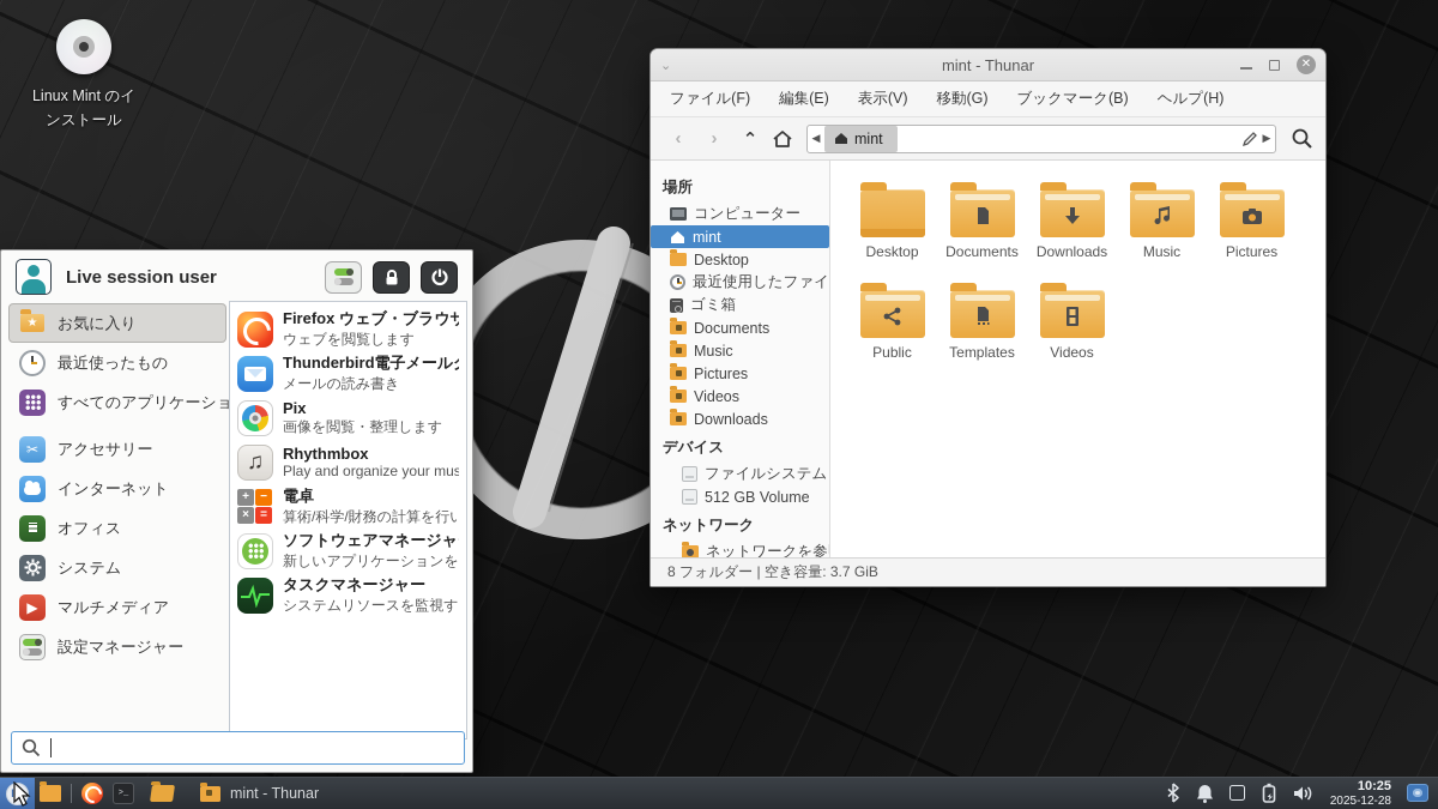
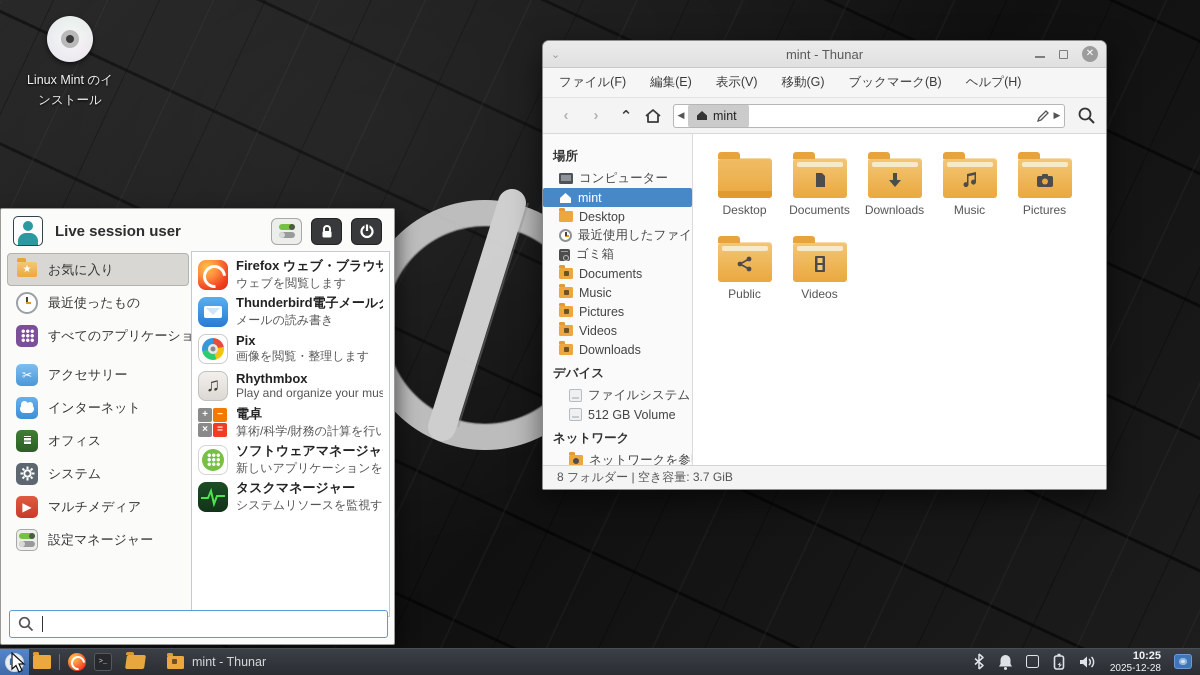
  Linux Mint のイ
  ンストール
  ⌄
  mint - Thunar
  ✕
  ファイル(F)
  編集(E)
  表示(V)
  移動(G)
  ブックマーク(B)
  ヘルプ(H)
  ‹
  ›
  ⌃
  ◀
  mint
  ▶
  場所
  コンピューター
  mint
  Desktop
  最近使用したファイ
  ゴミ箱
  Documents
  Music
  Pictures
  Videos
  Downloads
  デバイス
  ファイルシステム
  512 GB Volume
  ネットワーク
  ネットワークを参
  Desktop
  Documents
  Downloads
  Music
  Pictures
  Public
- Templates
  Videos
  8 フォルダー | 空き容量: 3.7 GiB
  Live session user
  お気に入り
  最近使ったもの
  すべてのアプリケーショ
  ✂
  アクセサリー
  インターネット
  オフィス
  システム
  ▶
  マルチメディア
  設定マネージャー
  Firefox ウェブ・ブラウザ
  ウェブを閲覧します
  Thunderbird電子メール
  メールの読み書き
  Pix
  画像を閲覧・整理します
  ♫
  Rhythmbox
  Play and organize your mus
  +
  −
  ×
  =
  電卓
  算術/科学/財務の計算を行い
  ソフトウェアマネージャ
  新しいアプリケーションを
  タスクマネージャー
  システムリソースを監視す
  >_
  mint - Thunar
  10:25
  2025-12-28
